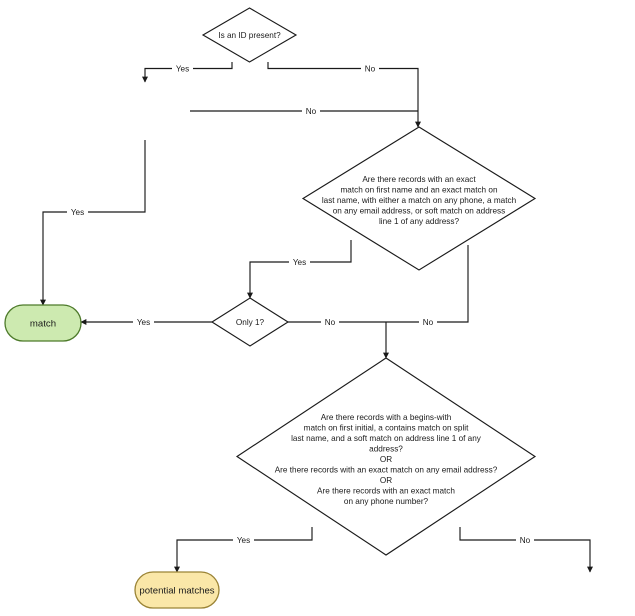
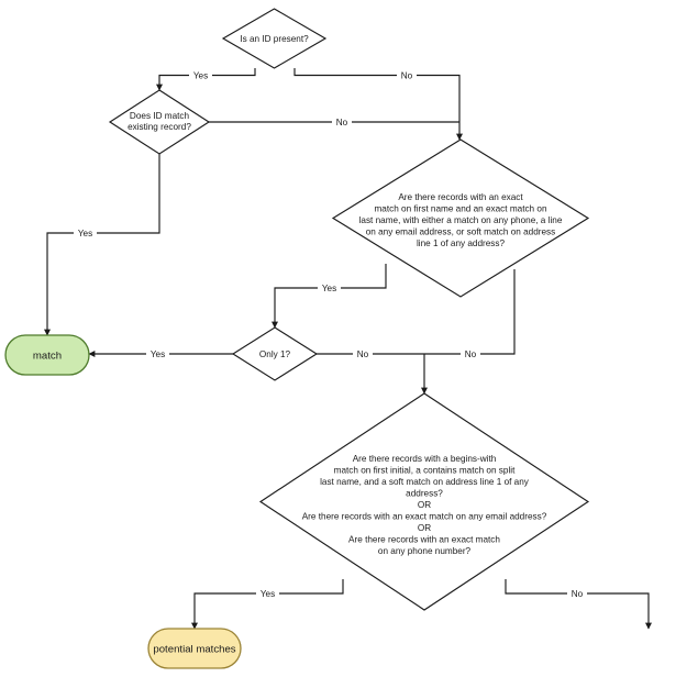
  Yes
  No
  No
  Yes
  Yes
  No
  No
  Yes
  Yes
  No
  Is an ID present?
+ Does ID match
+ existing record?
  Are there records with an exact
  match on first name and an exact match on
- last name, with either a match on any phone, a match
+ last name, with either a match on any phone, a line
  on any email address, or soft match on address
  line 1 of any address?
  Only 1?
  Are there records with a begins-with
  match on first initial, a contains match on split
  last name, and a soft match on address line 1 of any
  address?
  OR
  Are there records with an exact match on any email address?
  OR
  Are there records with an exact match
  on any phone number?
  match
  potential matches
